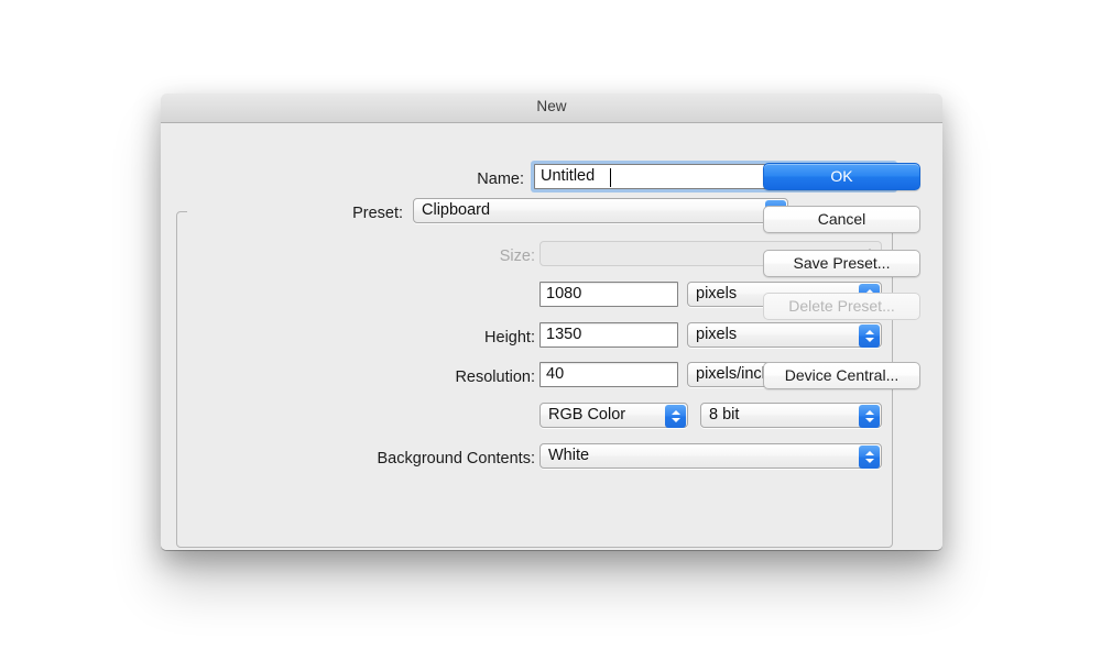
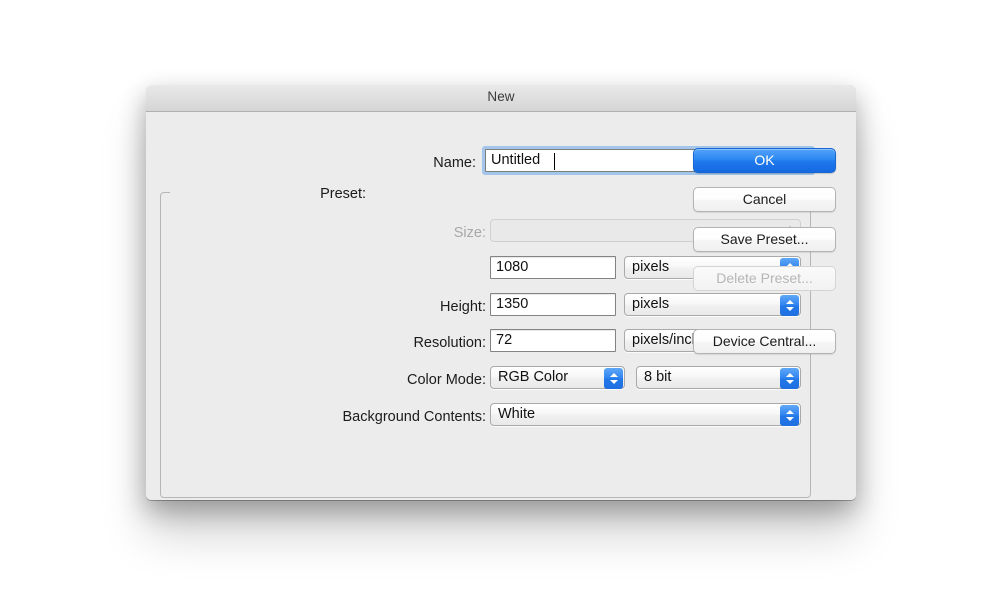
  New
  Name:
  Untitled
  Preset:
- Clipboard
  Size:
  1080
  pixels
  Height:
  1350
  pixels
  Resolution:
- 40
+ 72
  pixels/inc
+ Color Mode:
  RGB Color
  8 bit
  Background Contents:
  White
  OK
  Cancel
  Save Preset...
  Delete Preset...
  Device Central...
